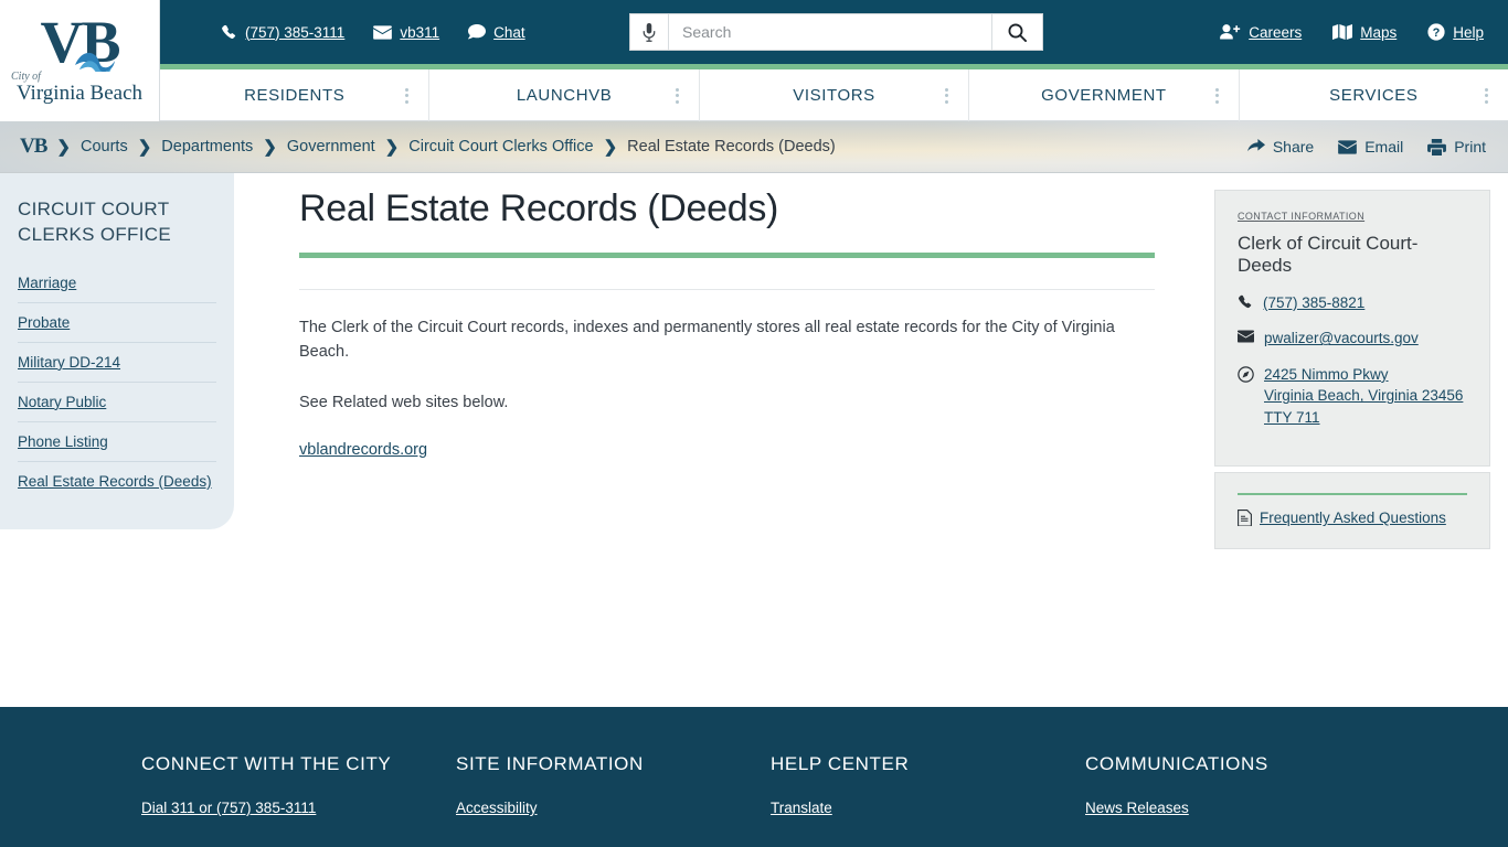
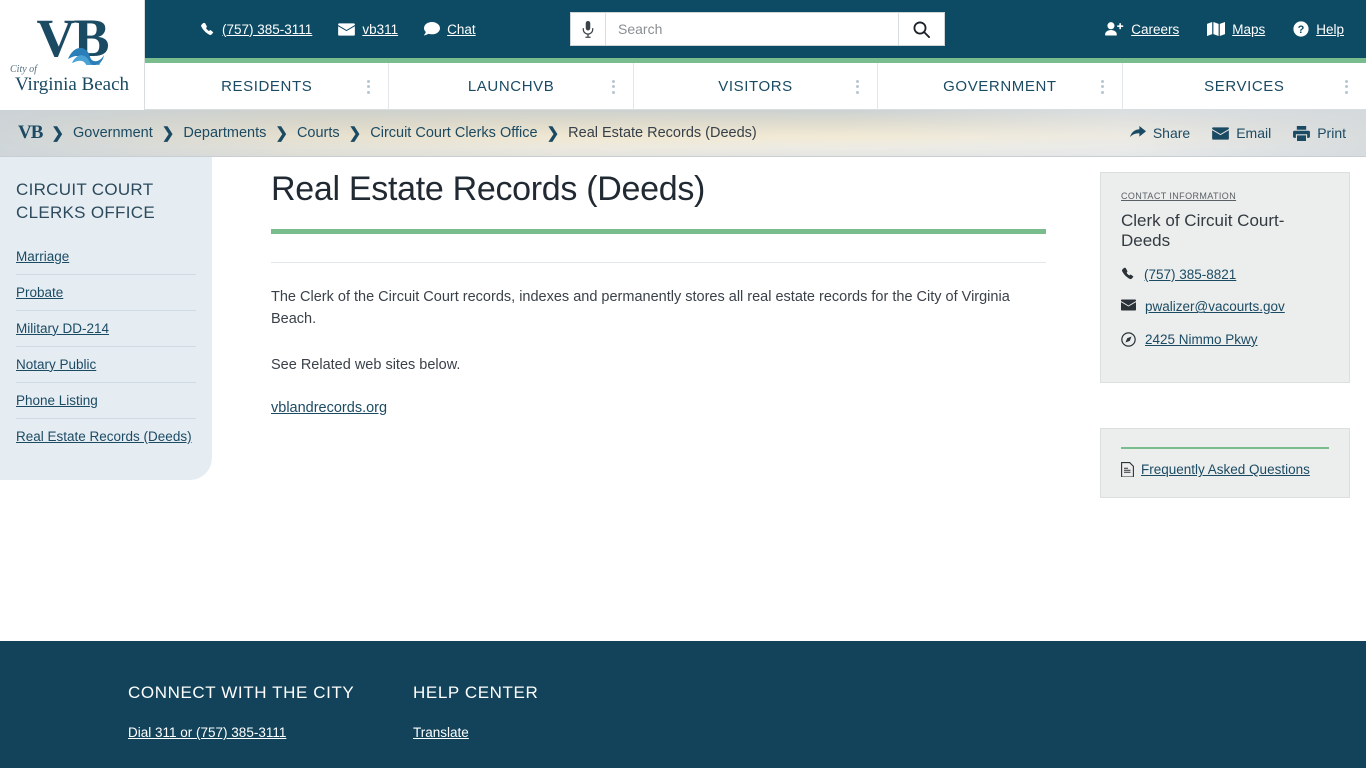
  (757) 385-3111
  vb311
  Chat
  Search
  Careers
  Maps
  ?
  Help
  VB
  City of
  Virginia Beach
  RESIDENTS
  LAUNCHVB
  VISITORS
  GOVERNMENT
  SERVICES
  VB
  ❯
- Courts
+ Government
  ❯
  Departments
  ❯
- Government
+ Courts
  ❯
  Circuit Court Clerks Office
  ❯
  Real Estate Records (Deeds)
  Share
  Email
  Print
  CIRCUIT COURT CLERKS OFFICE
  Marriage
  Probate
  Military DD-214
  Notary Public
  Phone Listing
  Real Estate Records (Deeds)
  Real Estate Records (Deeds)
  The Clerk of the Circuit Court records, indexes and permanently stores all real estate records for the City of Virginia Beach.
  See Related web sites below.
  vblandrecords.org
  CONTACT INFORMATION
  Clerk of Circuit Court-Deeds
  (757) 385-8821
  pwalizer@vacourts.gov
  2425 Nimmo Pkwy
- Virginia Beach, Virginia 23456 TTY 711
  Frequently Asked Questions
  CONNECT WITH THE CITY
  Dial 311 or (757) 385-3111
- SITE INFORMATION
- Accessibility
  HELP CENTER
  Translate
- COMMUNICATIONS
- News Releases
